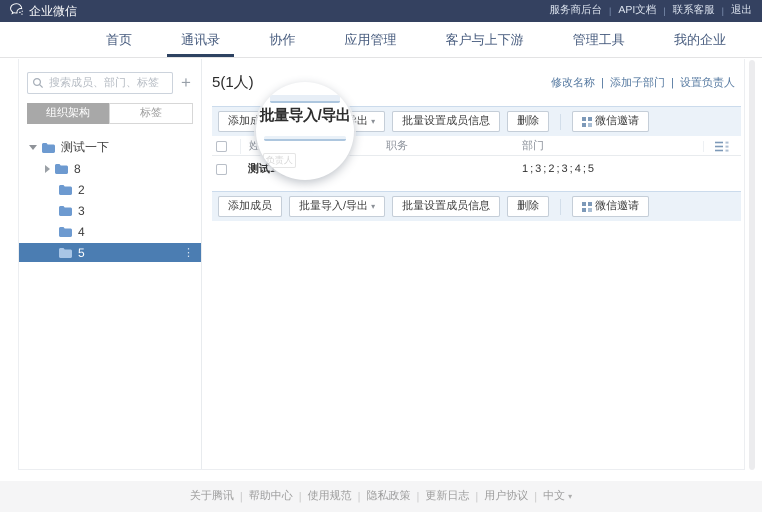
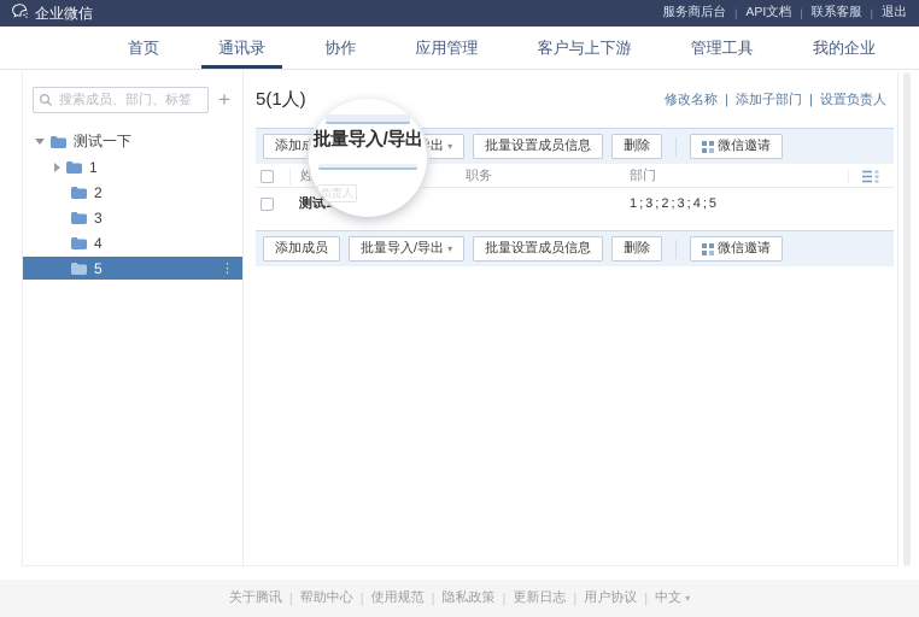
  企业微信
  服务商后台
  |
  API文档
  |
  联系客服
  |
  退出
  首页
  通讯录
  协作
  应用管理
  客户与上下游
  管理工具
  我的企业
  搜索成员、部门、标签
  +
- 组织架构
- 标签
  测试一下
- 8
+ 1
  2
  3
  4
  5
  ⋮
  5(1人)
  修改名称 | 添加子部门 | 设置负责人
  添加成
  ▾
  批量设置成员信息
  删除
  微信邀请
  职务
  部门
  1;3;2;3;4;5
  添加成员
  批量导入/导出
  ▾
  批量设置成员信息
  删除
  微信邀请
  批量导入/导出
  负责人
  关于腾讯
  |
  帮助中心
  |
  使用规范
  隐私政策
  更新日志
  |
  用户协议
  |
  中文 ▾
